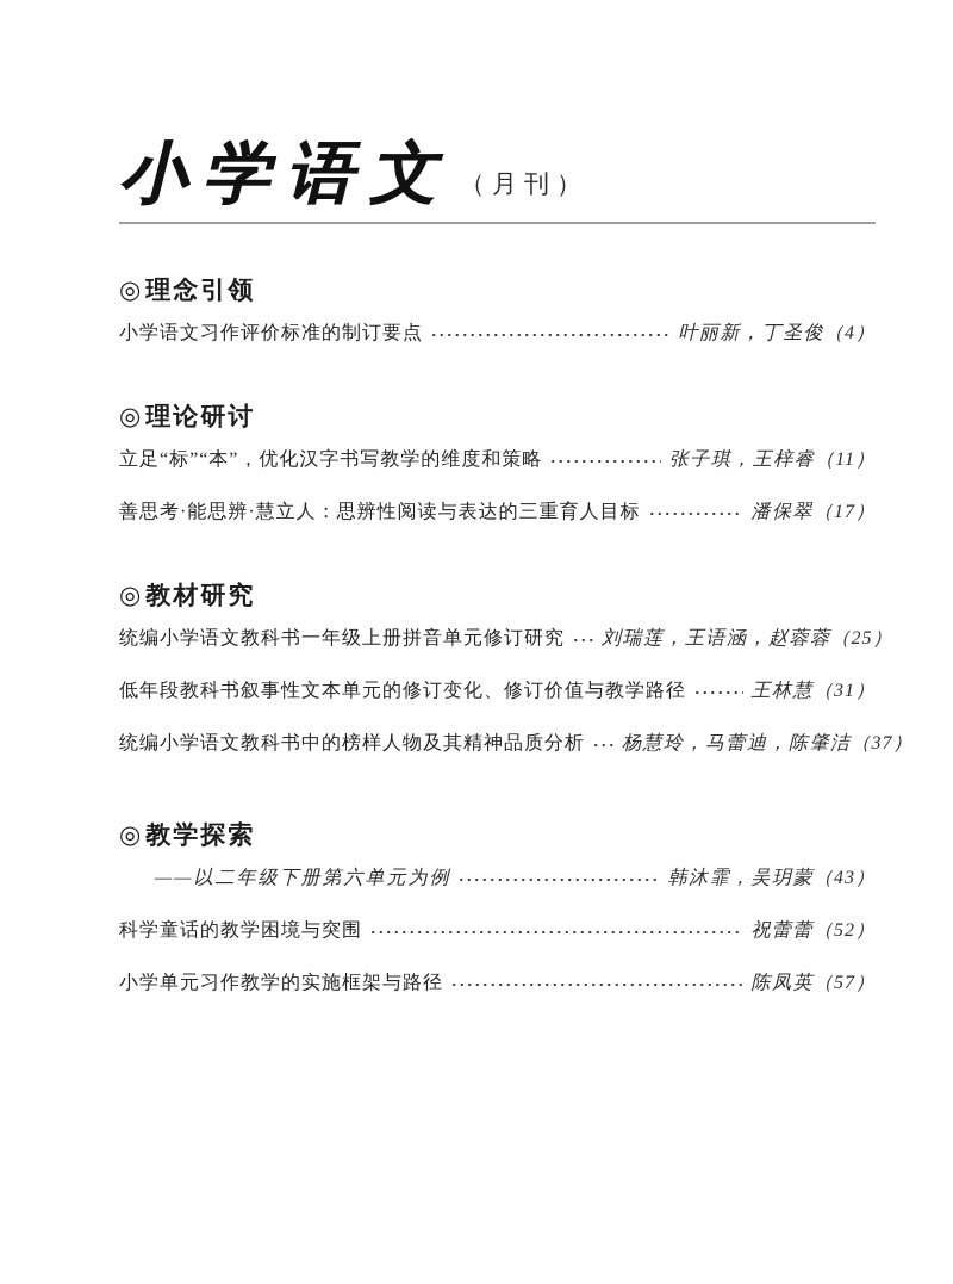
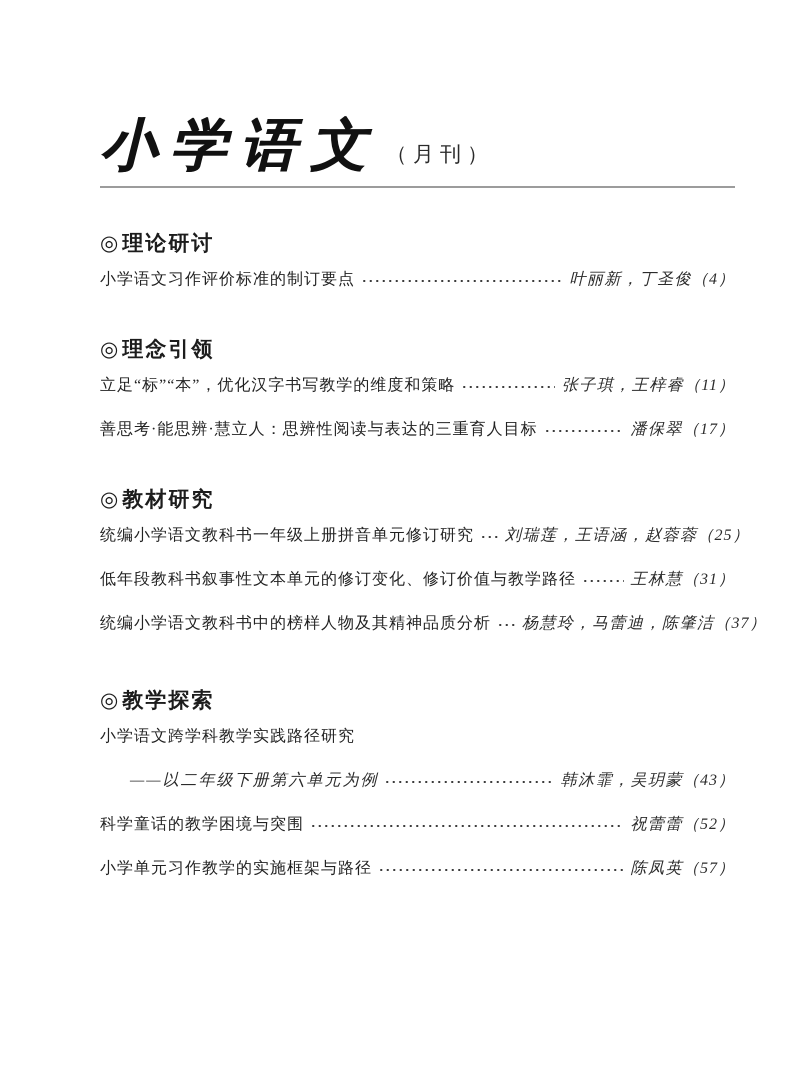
  小学语文
  （月刊）
  ◎
- 理念引领
+ 理论研讨
  小学语文习作评价标准的制订要点
  叶丽新，丁圣俊
  （4）
  ◎
- 理论研讨
+ 理念引领
  立足“标”“本”，优化汉字书写教学的维度和策略
  张子琪，王梓睿
  （11）
  善思考·能思辨·慧立人：思辨性阅读与表达的三重育人目标
  潘保翠
  （17）
  ◎
  教材研究
  统编小学语文教科书一年级上册拼音单元修订研究
  刘瑞莲，王语涵，赵蓉蓉
  （25）
  低年段教科书叙事性文本单元的修订变化、修订价值与教学路径
  王林慧
  （31）
  统编小学语文教科书中的榜样人物及其精神品质分析
  杨慧玲，马蕾迪，陈肇洁
  （37）
  ◎
  教学探索
+ 小学语文跨学科教学实践路径研究
  ——以二年级下册第六单元为例
  韩沐霏，吴玥蒙
  （43）
  科学童话的教学困境与突围
  祝蕾蕾
  （52）
  小学单元习作教学的实施框架与路径
  陈凤英
  （57）
